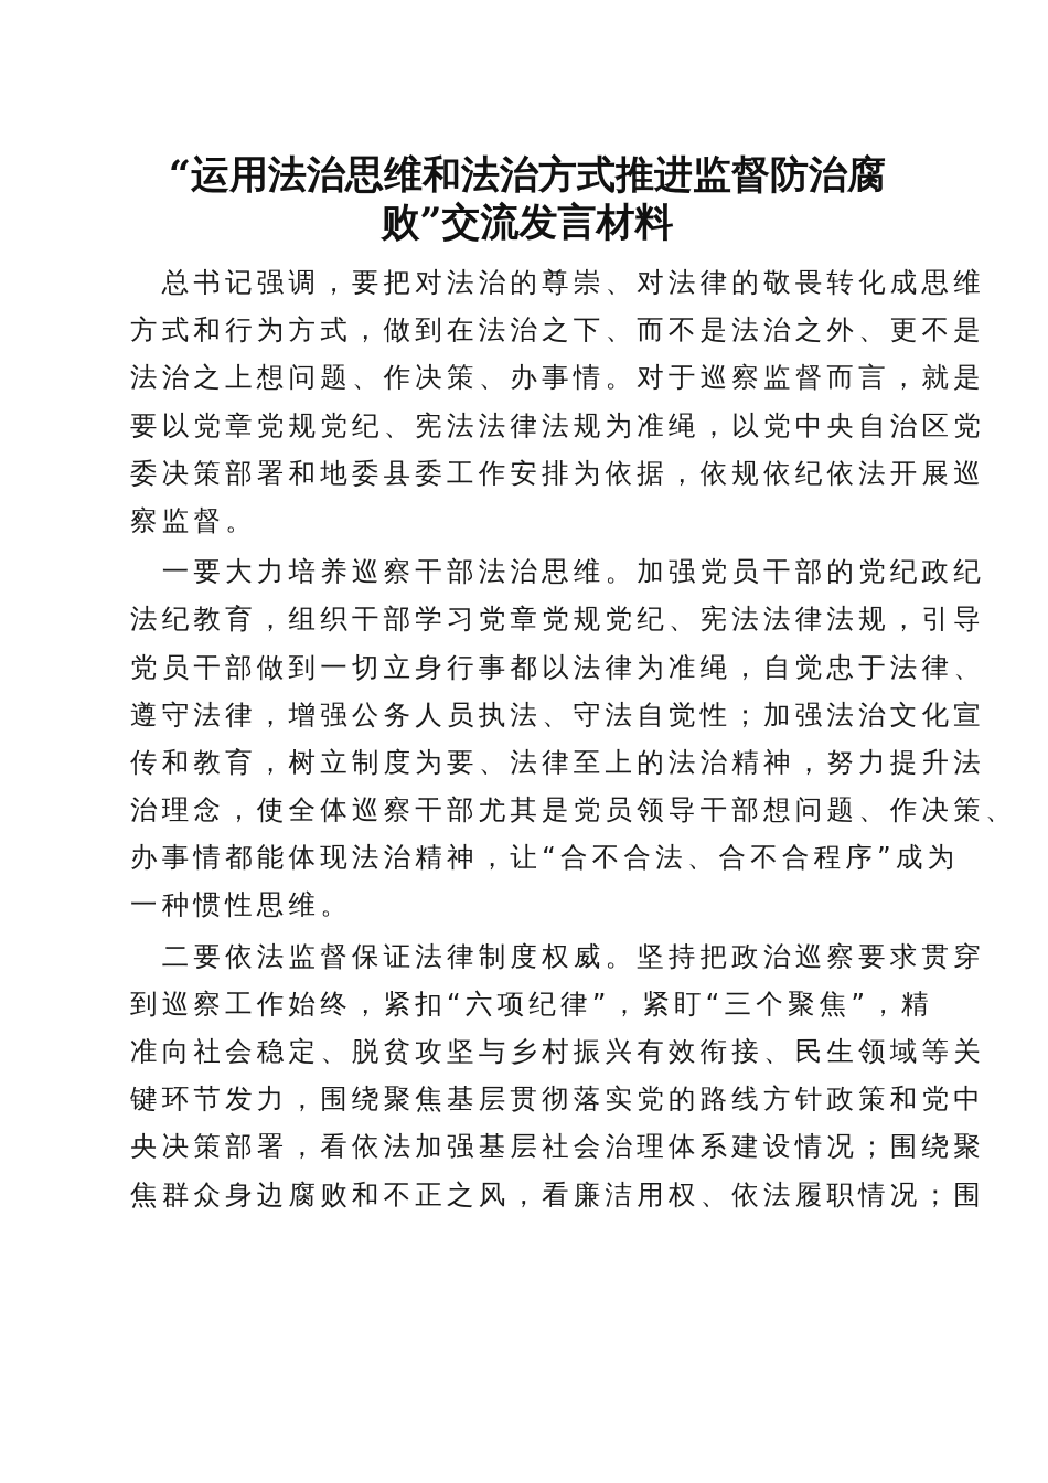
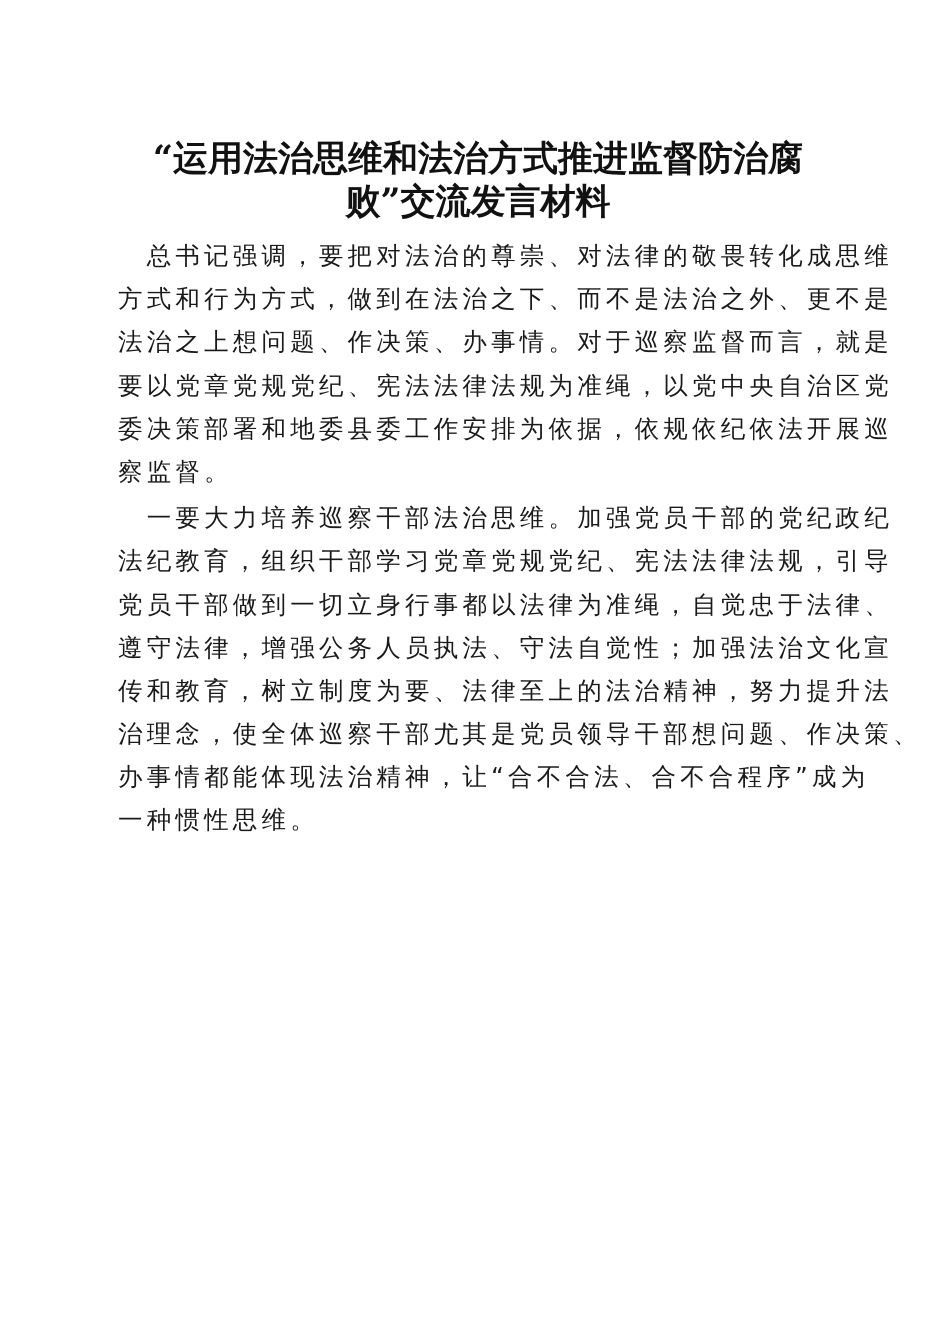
  “运用法治思维和法治方式推进监督防治腐
  败”交流发言材料
  总书记强调，要把对法治的尊崇、对法律的敬畏转化成思维
  方式和行为方式，做到在法治之下、而不是法治之外、更不是
  法治之上想问题、作决策、办事情。对于巡察监督而言，就是
  要以党章党规党纪、宪法法律法规为准绳，以党中央自治区党
  委决策部署和地委县委工作安排为依据，依规依纪依法开展巡
  察监督。
  一要大力培养巡察干部法治思维。加强党员干部的党纪政纪
  法纪教育，组织干部学习党章党规党纪、宪法法律法规，引导
  党员干部做到一切立身行事都以法律为准绳，自觉忠于法律、
  遵守法律，增强公务人员执法、守法自觉性；加强法治文化宣
  传和教育，树立制度为要、法律至上的法治精神，努力提升法
  治理念，使全体巡察干部尤其是党员领导干部想问题、作决策、
  办事情都能体现法治精神，让“合不合法、合不合程序”成为
  一种惯性思维。
- 二要依法监督保证法律制度权威。坚持把政治巡察要求贯穿
- 到巡察工作始终，紧扣“六项纪律”，紧盯“三个聚焦”，精
- 准向社会稳定、脱贫攻坚与乡村振兴有效衔接、民生领域等关
- 键环节发力，围绕聚焦基层贯彻落实党的路线方针政策和党中
- 央决策部署，看依法加强基层社会治理体系建设情况；围绕聚
- 焦群众身边腐败和不正之风，看廉洁用权、依法履职情况；围
